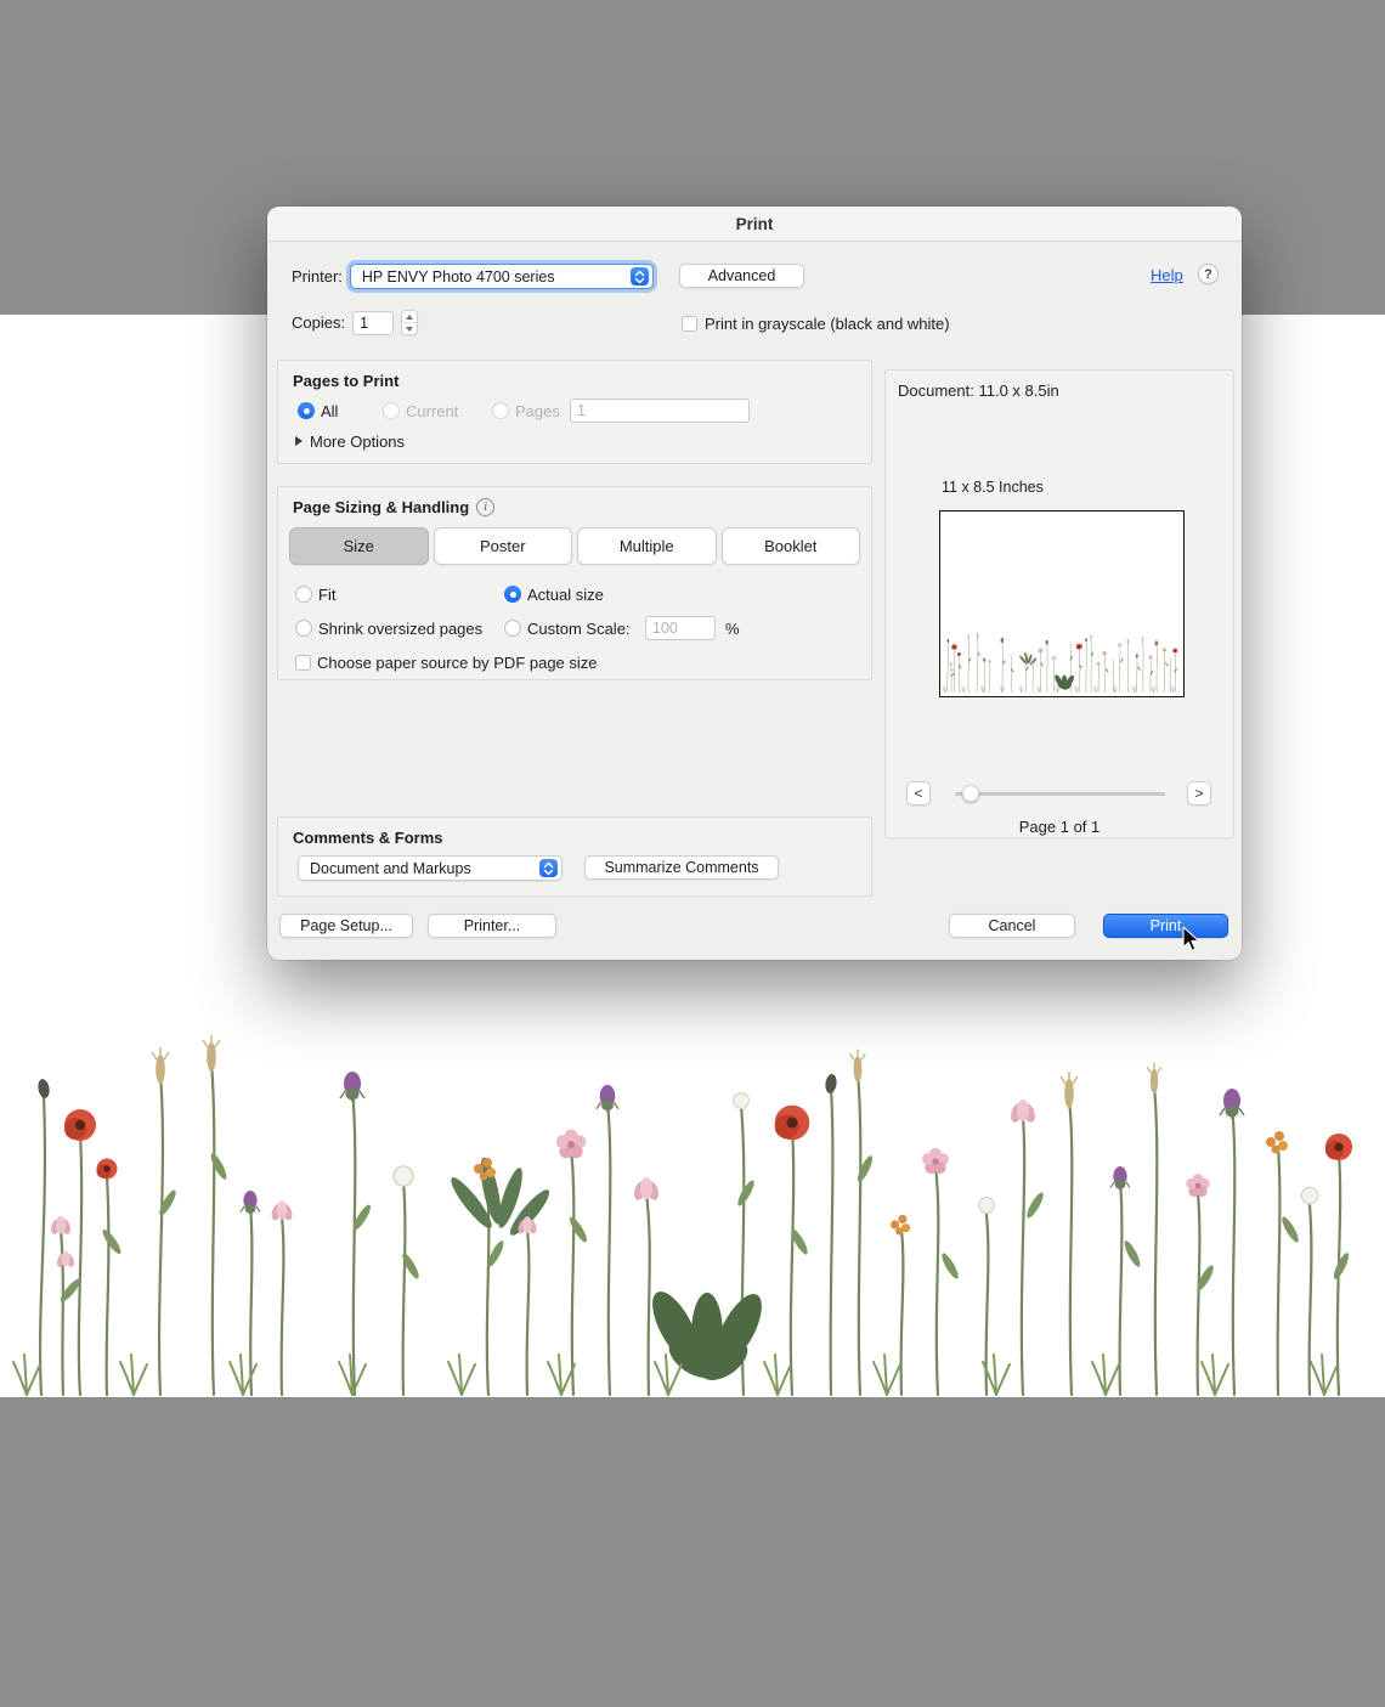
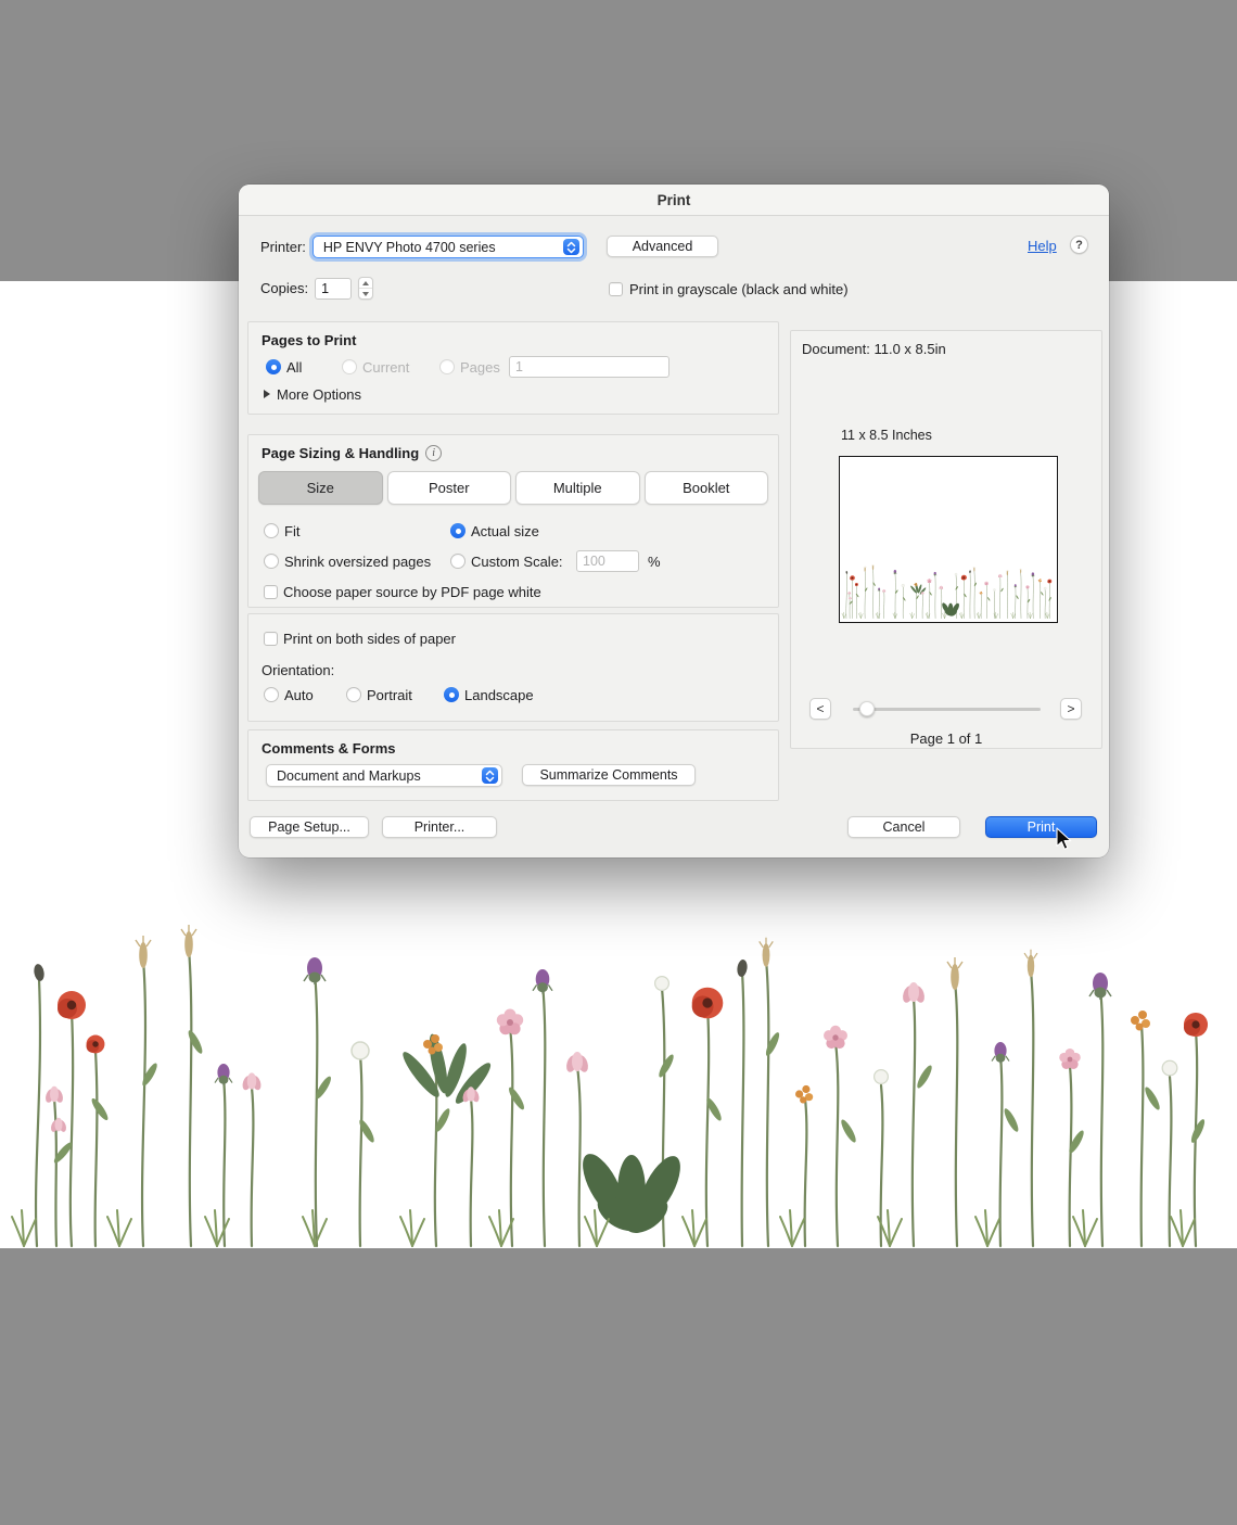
  Print
  Printer:
  HP ENVY Photo 4700 series
  Advanced
  Help
  ?
  Copies:
  1
  Print in grayscale (black and white)
  Pages to Print
  All
  Current
  Pages
  1
  More Options
  Page Sizing & Handling
  i
  Size
  Poster
  Multiple
  Booklet
  Fit
  Actual size
  Shrink oversized pages
  Custom Scale:
  100
  %
- Choose paper source by PDF page size
+ Choose paper source by PDF page white
+ Print on both sides of paper
+ Orientation:
+ Auto
+ Portrait
+ Landscape
  Comments & Forms
  Document and Markups
  Summarize Comments
  Page Setup...
  Printer...
  Cancel
  Print
  Document: 11.0 x 8.5in
  11 x 8.5 Inches
  <
  >
  Page 1 of 1
